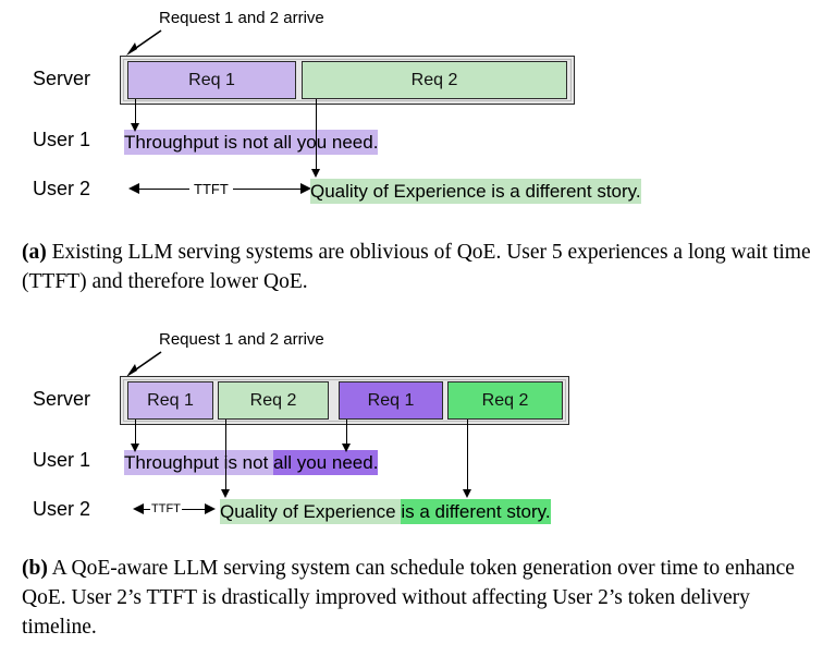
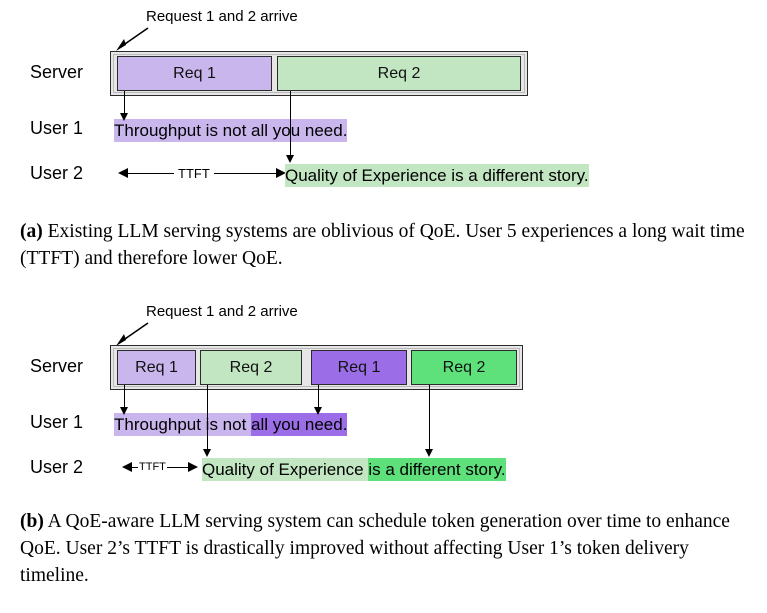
  Request 1 and 2 arrive
  Server
  Req 1
  Req 2
  User 1
  Throughput is not all you need.
  User 2
  TTFT
  Quality of Experience is a different story.
  (a) Existing LLM serving systems are oblivious of QoE. User 5 experiences a long wait time (TTFT) and therefore lower QoE.
  Request 1 and 2 arrive
  Server
  Req 1
  Req 2
  Req 1
  Req 2
  User 1
  Throughput is not all you need.
  User 2
  TTFT
  Quality of Experience is a different story.
- (b) A QoE-aware LLM serving system can schedule token generation over time to enhance QoE. User 2’s TTFT is drastically improved without affecting User 2’s token delivery timeline.
+ (b) A QoE-aware LLM serving system can schedule token generation over time to enhance QoE. User 2’s TTFT is drastically improved without affecting User 1’s token delivery timeline.
